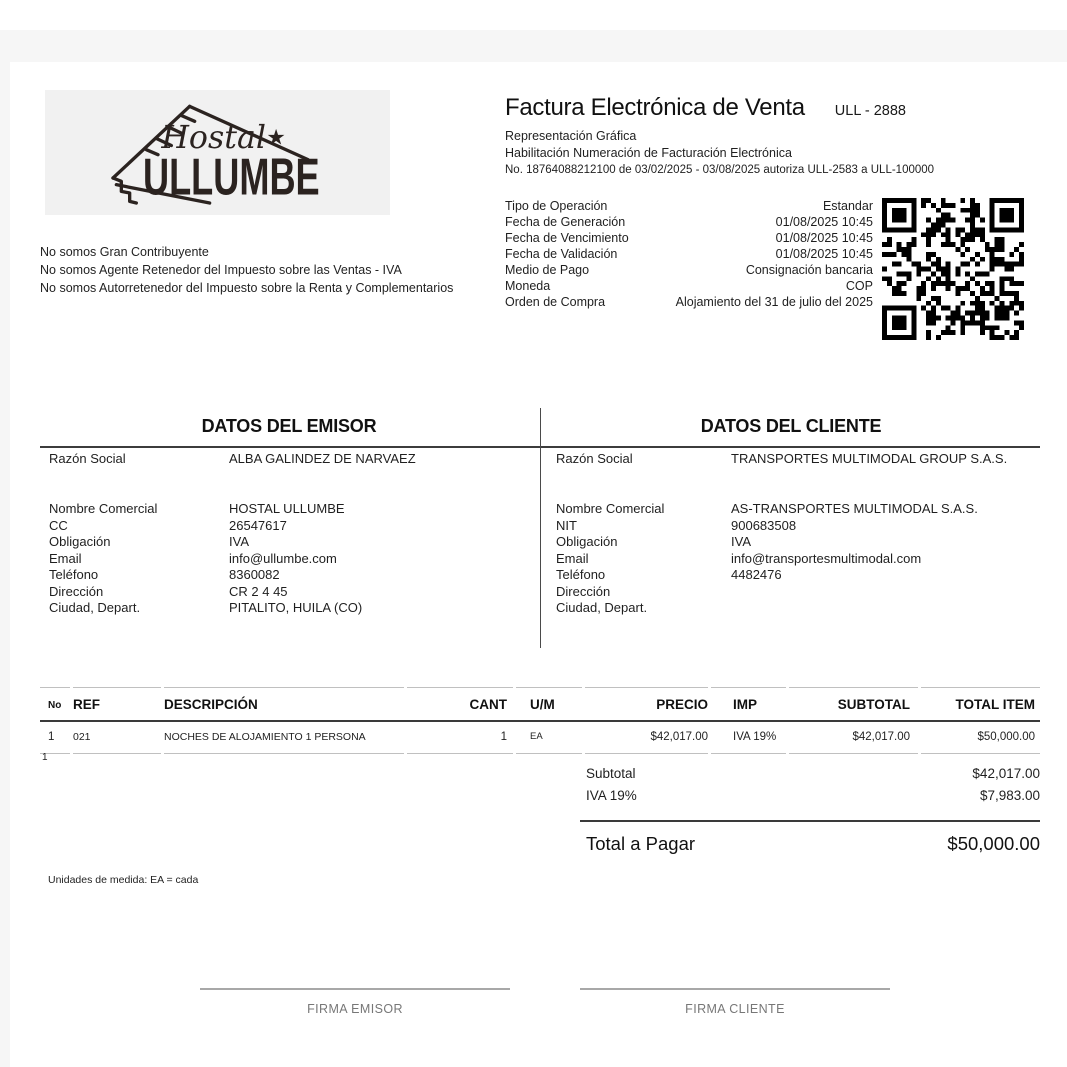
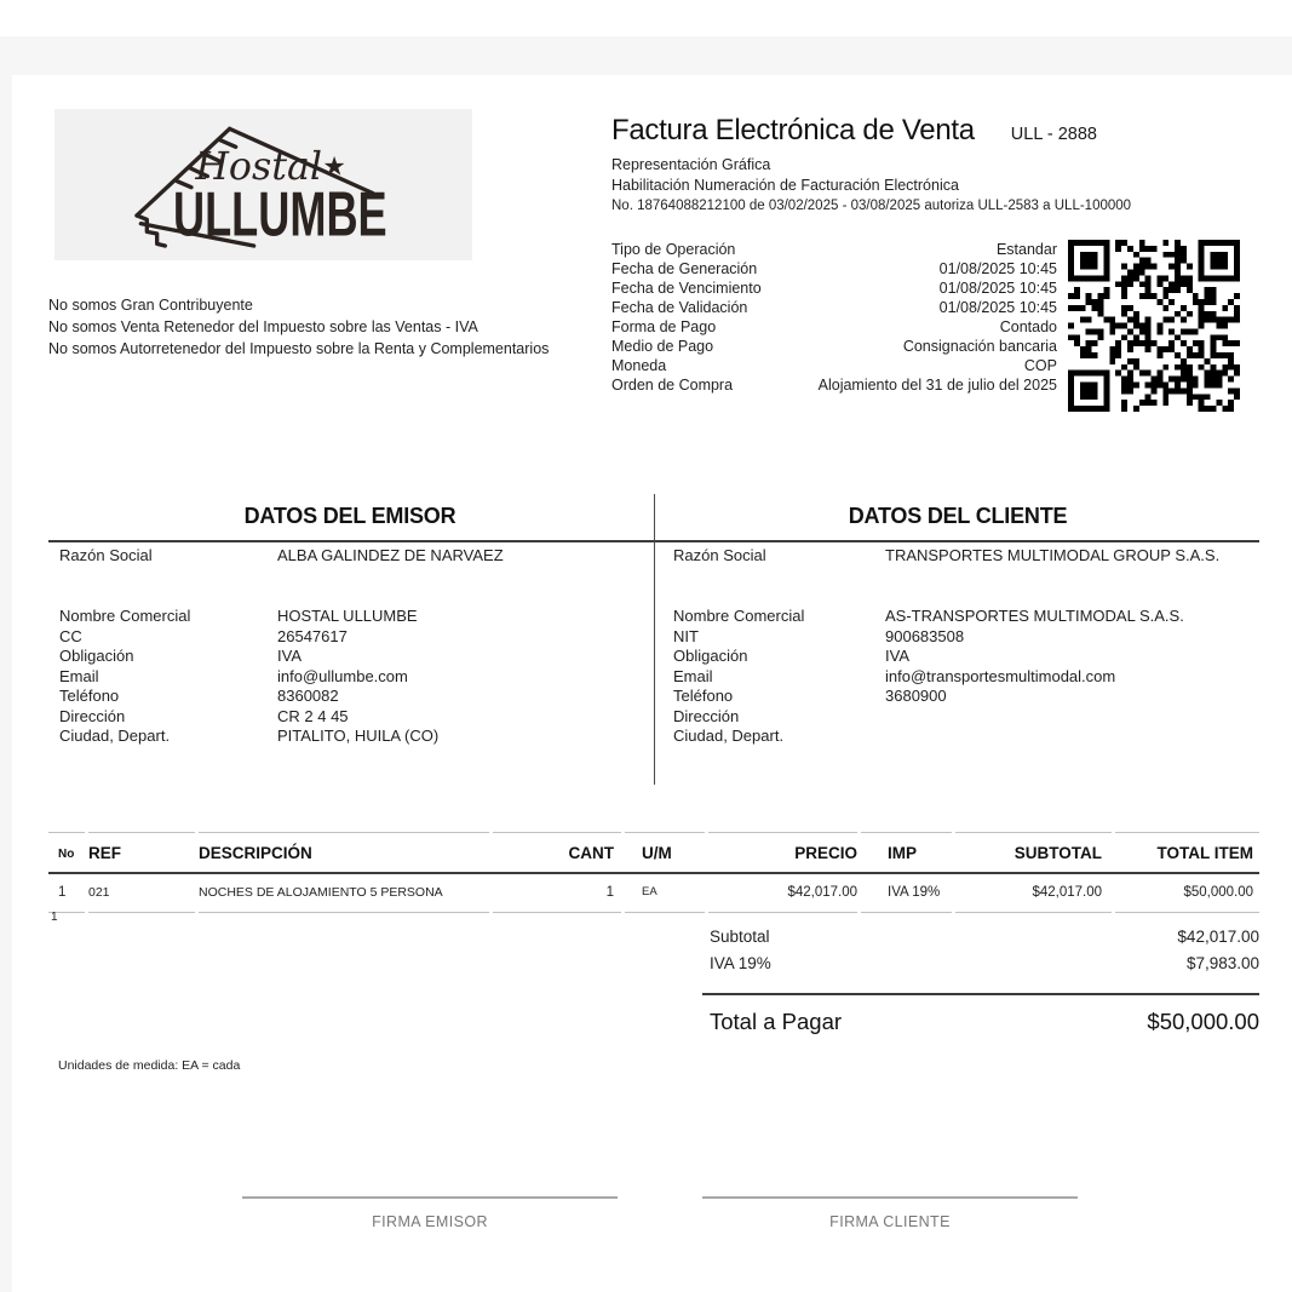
  Hostal
  ★
  ULLUMBE
  No somos Gran Contribuyente
- No somos Agente Retenedor del Impuesto sobre las Ventas - IVA
+ No somos Venta Retenedor del Impuesto sobre las Ventas - IVA
  No somos Autorretenedor del Impuesto sobre la Renta y Complementarios
  Factura Electrónica de Venta
  ULL - 2888
  Representación Gráfica
  Habilitación Numeración de Facturación Electrónica
  No. 18764088212100 de 03/02/2025 - 03/08/2025 autoriza ULL-2583 a ULL-100000
  Tipo de Operación
  Estandar
  Fecha de Generación
  01/08/2025 10:45
  Fecha de Vencimiento
  01/08/2025 10:45
  Fecha de Validación
  01/08/2025 10:45
+ Forma de Pago
+ Contado
  Medio de Pago
  Consignación bancaria
  Moneda
  COP
  Orden de Compra
  Alojamiento del 31 de julio del 2025
  DATOS DEL EMISOR
  Razón Social
  ALBA GALINDEZ DE NARVAEZ
  Nombre Comercial
  HOSTAL ULLUMBE
  CC
  26547617
  Obligación
  IVA
  Email
  info@ullumbe.com
  Teléfono
  8360082
  Dirección
  CR 2 4 45
  Ciudad, Depart.
  PITALITO, HUILA (CO)
  DATOS DEL CLIENTE
  Razón Social
  TRANSPORTES MULTIMODAL GROUP S.A.S.
  Nombre Comercial
  AS-TRANSPORTES MULTIMODAL S.A.S.
  NIT
  900683508
  Obligación
  IVA
  Email
  info@transportesmultimodal.com
  Teléfono
- 4482476
+ 3680900
  Dirección
  Ciudad, Depart.
  No
  REF
  DESCRIPCIÓN
  CANT
  U/M
  PRECIO
  IMP
  SUBTOTAL
  TOTAL ITEM
  1
  021
- NOCHES DE ALOJAMIENTO 1 PERSONA
+ NOCHES DE ALOJAMIENTO 5 PERSONA
  1
  EA
  $42,017.00
  IVA 19%
  $42,017.00
  $50,000.00
  1
  Subtotal
  $42,017.00
  IVA 19%
  $7,983.00
  Total a Pagar
  $50,000.00
  Unidades de medida: EA = cada
  FIRMA EMISOR
  FIRMA CLIENTE
